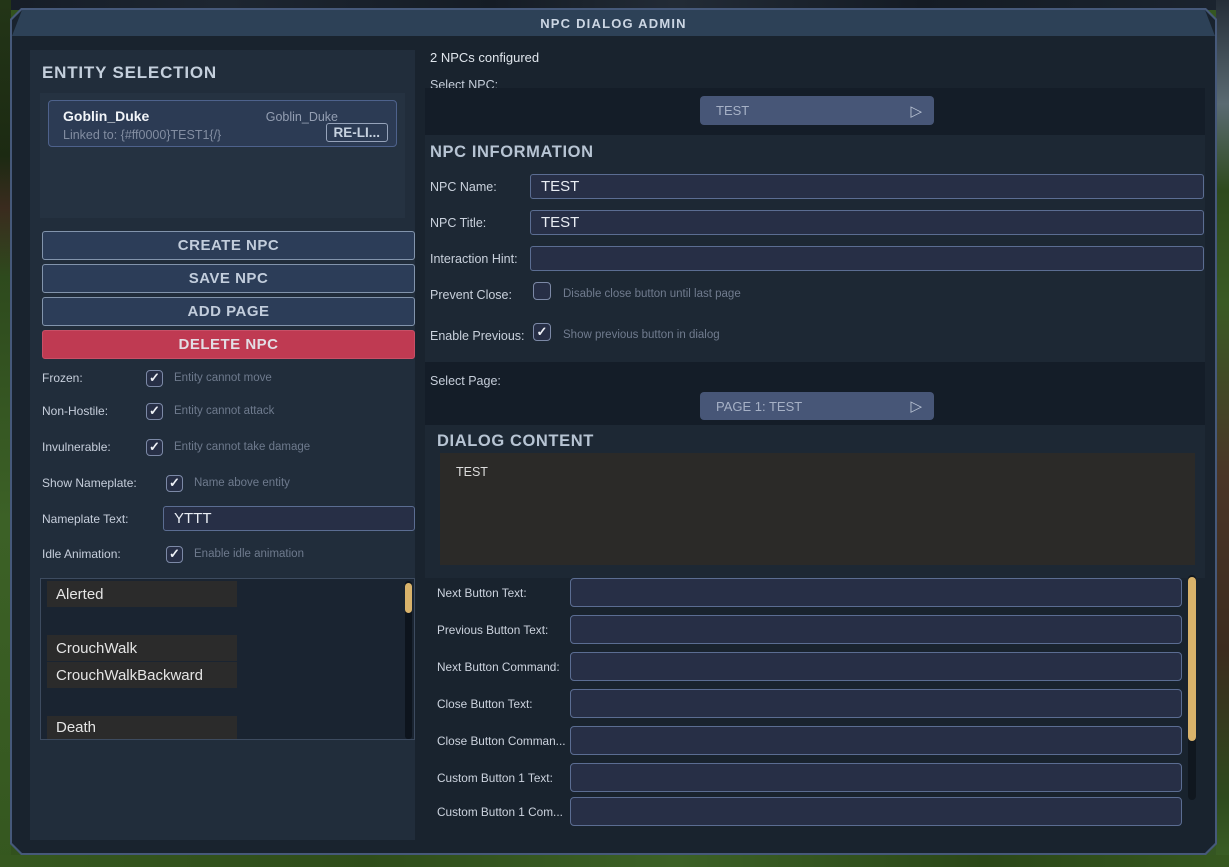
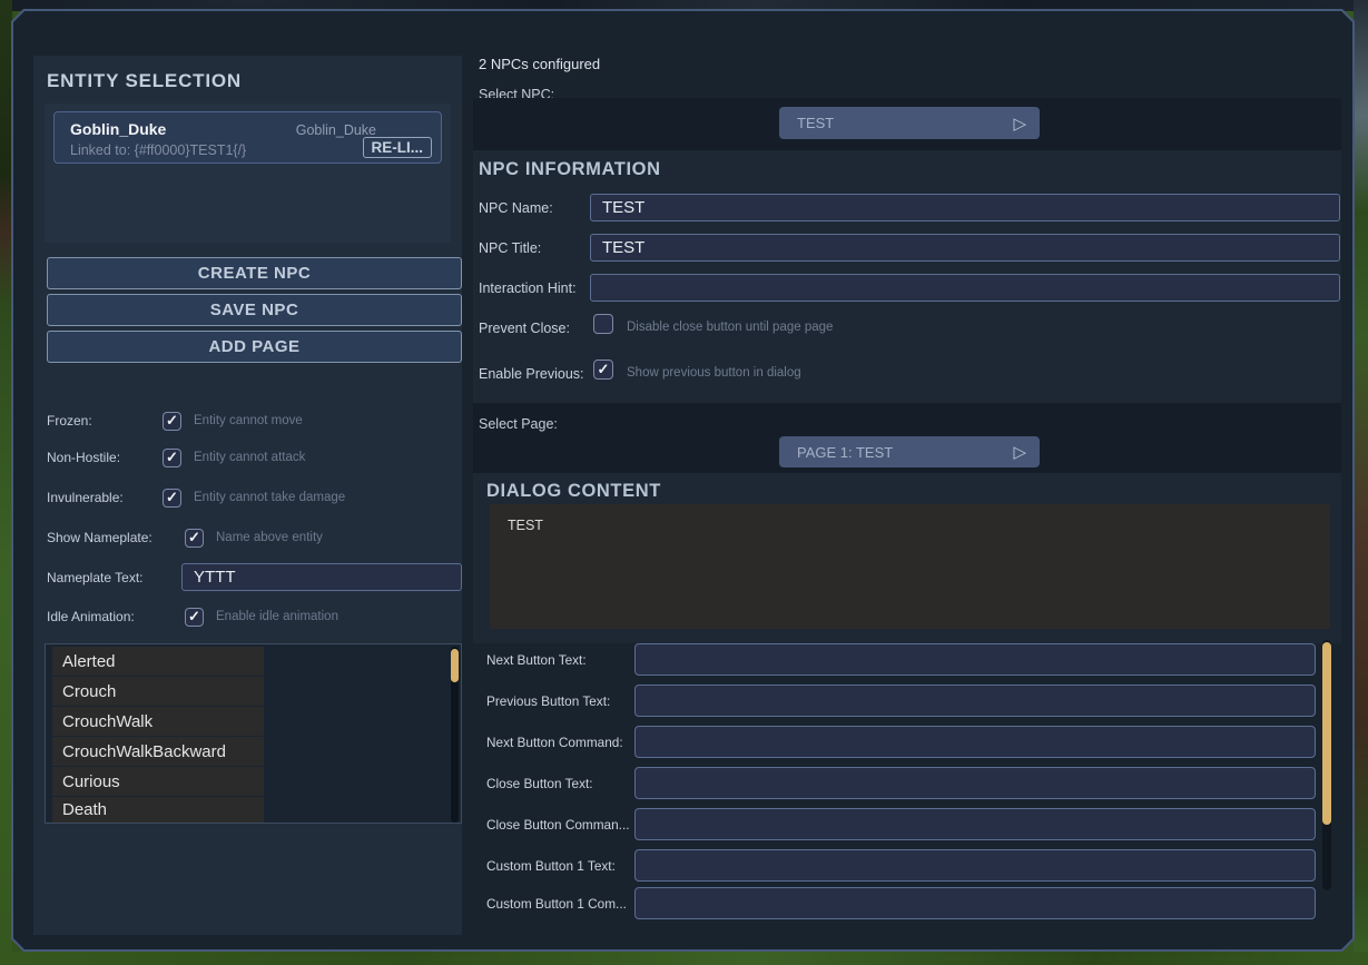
- NPC DIALOG ADMIN
  ENTITY SELECTION
  Goblin_Duke
  Goblin_Duke
  Linked to: {#ff0000}TEST1{/}
  RE-LI...
  CREATE NPC
  SAVE NPC
  ADD PAGE
- DELETE NPC
  Frozen:
  ✓
  Entity cannot move
  Non-Hostile:
  ✓
  Entity cannot attack
  Invulnerable:
  ✓
  Entity cannot take damage
  Show Nameplate:
  ✓
  Name above entity
  Nameplate Text:
  YTTT
  Idle Animation:
  ✓
  Enable idle animation
  Alerted
+ Crouch
  CrouchWalk
  CrouchWalkBackward
+ Curious
  Death
  2 NPCs configured
  Select NPC:
  TEST
  ▷
  NPC INFORMATION
  NPC Name:
  TEST
  NPC Title:
  TEST
  Interaction Hint:
  Prevent Close:
- Disable close button until last page
+ Disable close button until page page
  Enable Previous:
  ✓
  Show previous button in dialog
  Select Page:
  PAGE 1: TEST
  ▷
  DIALOG CONTENT
  TEST
  Next Button Text:
  Previous Button Text:
  Next Button Command:
  Close Button Text:
  Close Button Comman...
  Custom Button 1 Text:
  Custom Button 1 Com...
